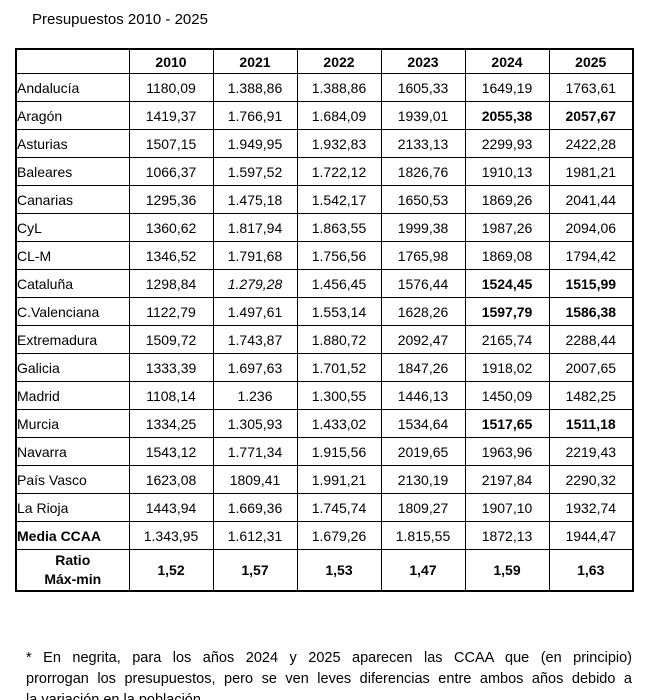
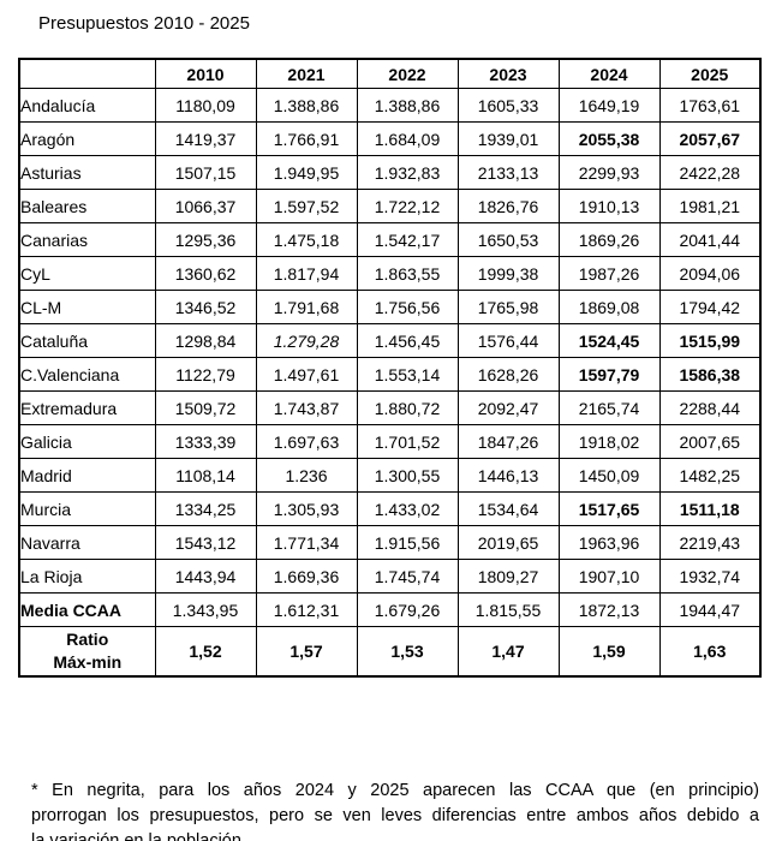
  Presupuestos 2010 - 2025
  	2010	2021	2022	2023	2024	2025
  Andalucía	1180,09	1.388,86	1.388,86	1605,33	1649,19	1763,61
  Aragón	1419,37	1.766,91	1.684,09	1939,01	2055,38	2057,67
  Asturias	1507,15	1.949,95	1.932,83	2133,13	2299,93	2422,28
  Baleares	1066,37	1.597,52	1.722,12	1826,76	1910,13	1981,21
  Canarias	1295,36	1.475,18	1.542,17	1650,53	1869,26	2041,44
  CyL	1360,62	1.817,94	1.863,55	1999,38	1987,26	2094,06
  CL-M	1346,52	1.791,68	1.756,56	1765,98	1869,08	1794,42
  Cataluña	1298,84	1.279,28	1.456,45	1576,44	1524,45	1515,99
  C.Valenciana	1122,79	1.497,61	1.553,14	1628,26	1597,79	1586,38
  Extremadura	1509,72	1.743,87	1.880,72	2092,47	2165,74	2288,44
  Galicia	1333,39	1.697,63	1.701,52	1847,26	1918,02	2007,65
  Madrid	1108,14	1.236	1.300,55	1446,13	1450,09	1482,25
  Murcia	1334,25	1.305,93	1.433,02	1534,64	1517,65	1511,18
  Navarra	1543,12	1.771,34	1.915,56	2019,65	1963,96	2219,43
- País Vasco	1623,08	1809,41	1.991,21	2130,19	2197,84	2290,32
  La Rioja	1443,94	1.669,36	1.745,74	1809,27	1907,10	1932,74
  Media CCAA	1.343,95	1.612,31	1.679,26	1.815,55	1872,13	1944,47
  Ratio Máx-min	1,52	1,57	1,53	1,47	1,59	1,63
  * En negrita, para los años 2024 y 2025 aparecen las CCAA que (en principio)
  prorrogan los presupuestos, pero se ven leves diferencias entre ambos años debido a
